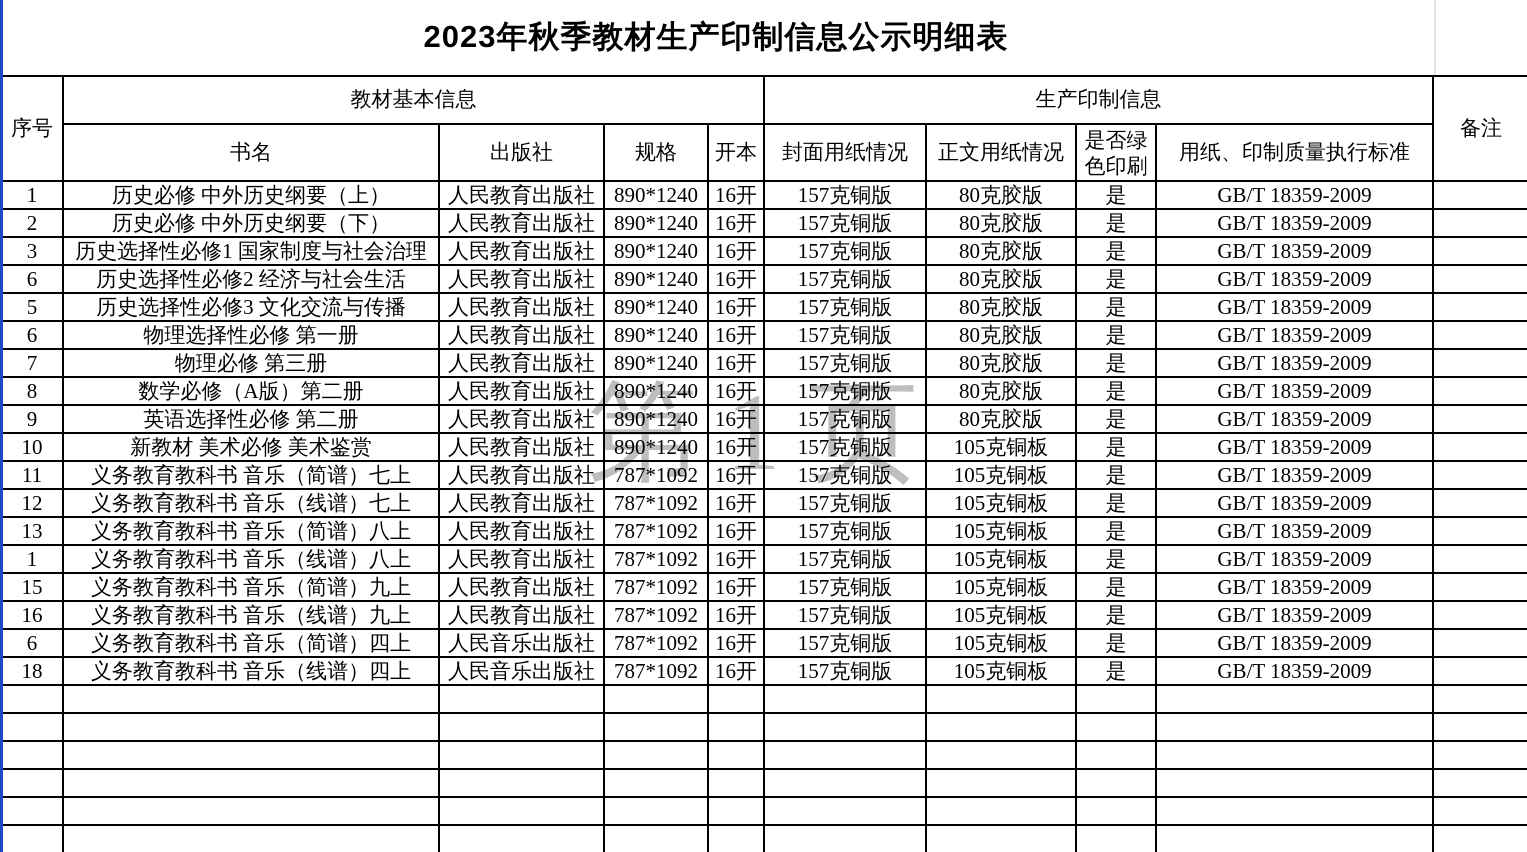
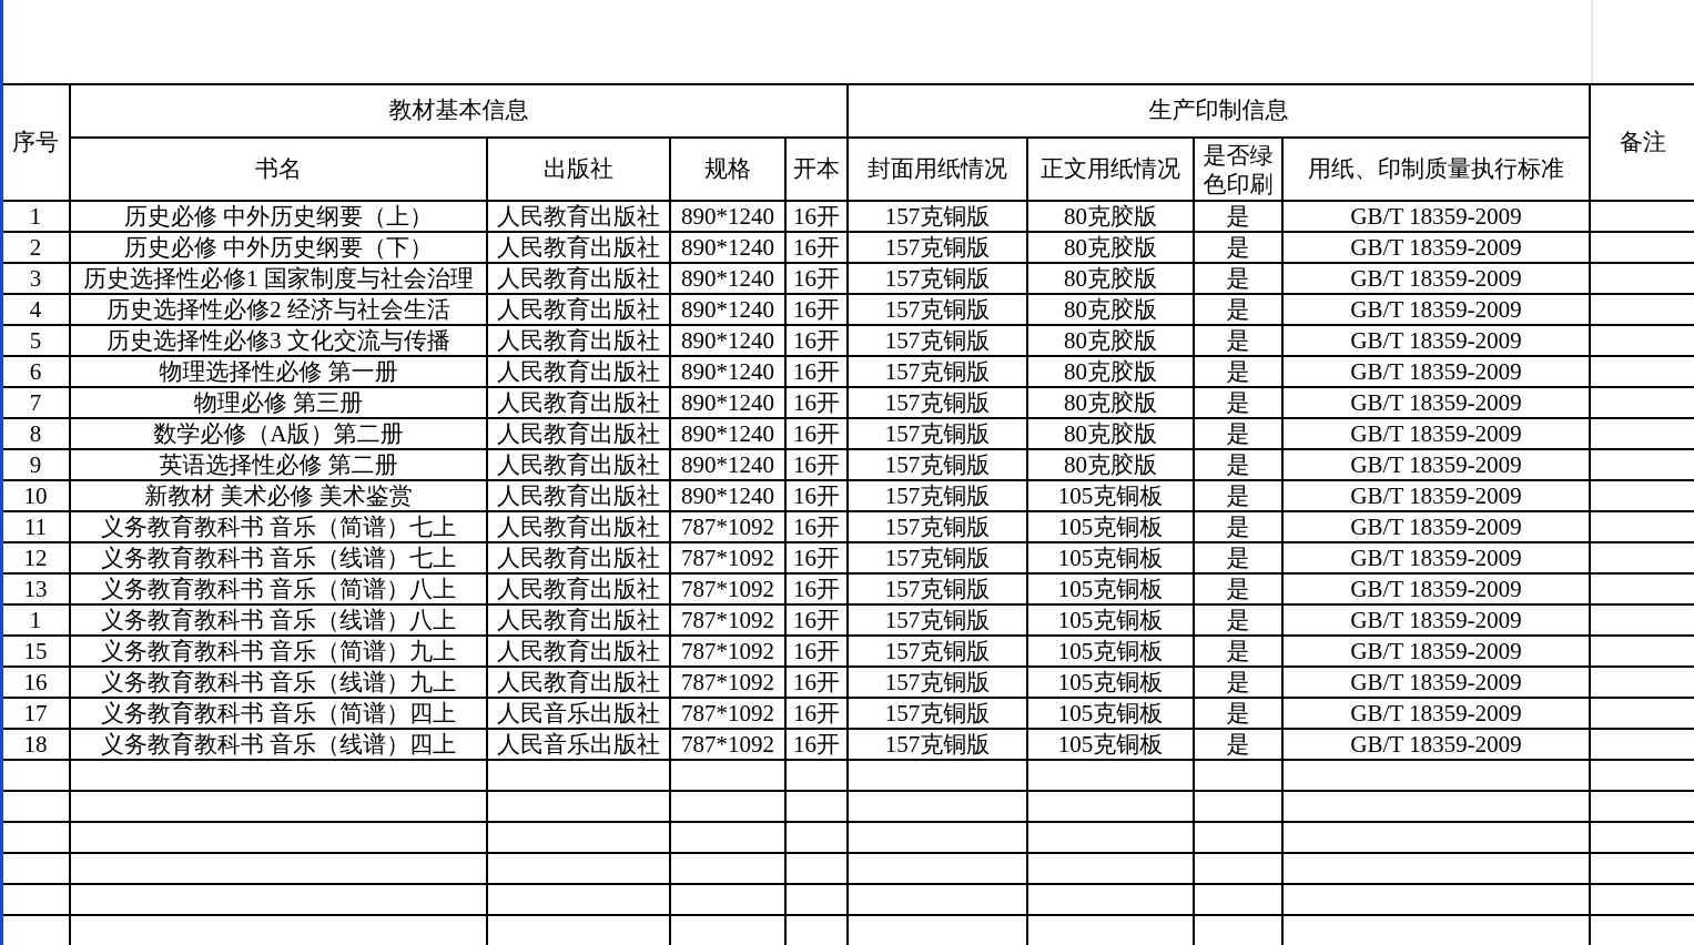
- 第 1 页
- 2023年秋季教材生产印制信息公示明细表
  序号	教材基本信息	生产印制信息	备注
  书名	出版社	规格	开本	封面用纸情况	正文用纸情况	是否绿色印刷	用纸、印制质量执行标准
  1	历史必修 中外历史纲要（上）	人民教育出版社	890*1240	16开	157克铜版	80克胶版	是	GB/T 18359-2009
  2	历史必修 中外历史纲要（下）	人民教育出版社	890*1240	16开	157克铜版	80克胶版	是	GB/T 18359-2009
  3	历史选择性必修1 国家制度与社会治理	人民教育出版社	890*1240	16开	157克铜版	80克胶版	是	GB/T 18359-2009
- 6	历史选择性必修2 经济与社会生活	人民教育出版社	890*1240	16开	157克铜版	80克胶版	是	GB/T 18359-2009
+ 4	历史选择性必修2 经济与社会生活	人民教育出版社	890*1240	16开	157克铜版	80克胶版	是	GB/T 18359-2009
  5	历史选择性必修3 文化交流与传播	人民教育出版社	890*1240	16开	157克铜版	80克胶版	是	GB/T 18359-2009
  6	物理选择性必修 第一册	人民教育出版社	890*1240	16开	157克铜版	80克胶版	是	GB/T 18359-2009
  7	物理必修 第三册	人民教育出版社	890*1240	16开	157克铜版	80克胶版	是	GB/T 18359-2009
  8	数学必修（A版）第二册	人民教育出版社	890*1240	16开	157克铜版	80克胶版	是	GB/T 18359-2009
  9	英语选择性必修 第二册	人民教育出版社	890*1240	16开	157克铜版	80克胶版	是	GB/T 18359-2009
  10	新教材 美术必修 美术鉴赏	人民教育出版社	890*1240	16开	157克铜版	105克铜板	是	GB/T 18359-2009
  11	义务教育教科书 音乐（简谱）七上	人民教育出版社	787*1092	16开	157克铜版	105克铜板	是	GB/T 18359-2009
  12	义务教育教科书 音乐（线谱）七上	人民教育出版社	787*1092	16开	157克铜版	105克铜板	是	GB/T 18359-2009
  13	义务教育教科书 音乐（简谱）八上	人民教育出版社	787*1092	16开	157克铜版	105克铜板	是	GB/T 18359-2009
  1	义务教育教科书 音乐（线谱）八上	人民教育出版社	787*1092	16开	157克铜版	105克铜板	是	GB/T 18359-2009
  15	义务教育教科书 音乐（简谱）九上	人民教育出版社	787*1092	16开	157克铜版	105克铜板	是	GB/T 18359-2009
  16	义务教育教科书 音乐（线谱）九上	人民教育出版社	787*1092	16开	157克铜版	105克铜板	是	GB/T 18359-2009
- 6	义务教育教科书 音乐（简谱）四上	人民音乐出版社	787*1092	16开	157克铜版	105克铜板	是	GB/T 18359-2009
+ 17	义务教育教科书 音乐（简谱）四上	人民音乐出版社	787*1092	16开	157克铜版	105克铜板	是	GB/T 18359-2009
  18	义务教育教科书 音乐（线谱）四上	人民音乐出版社	787*1092	16开	157克铜版	105克铜板	是	GB/T 18359-2009
